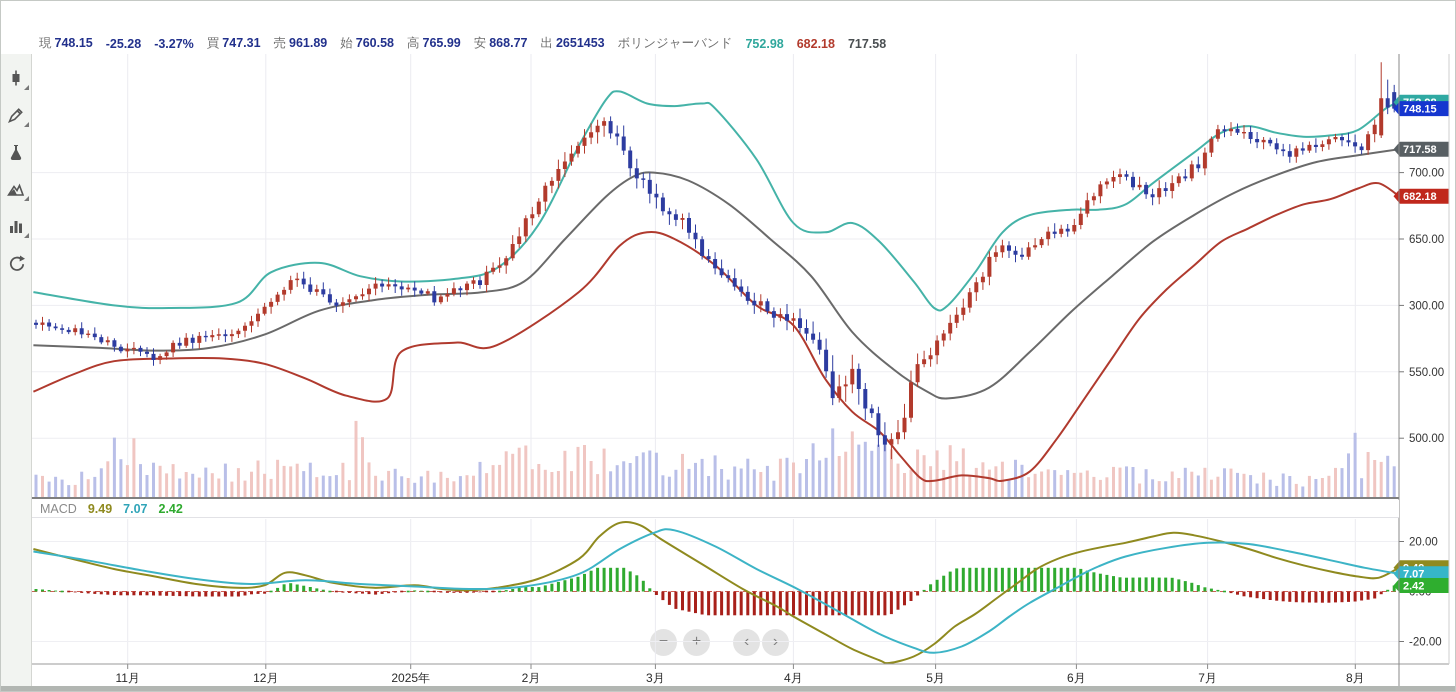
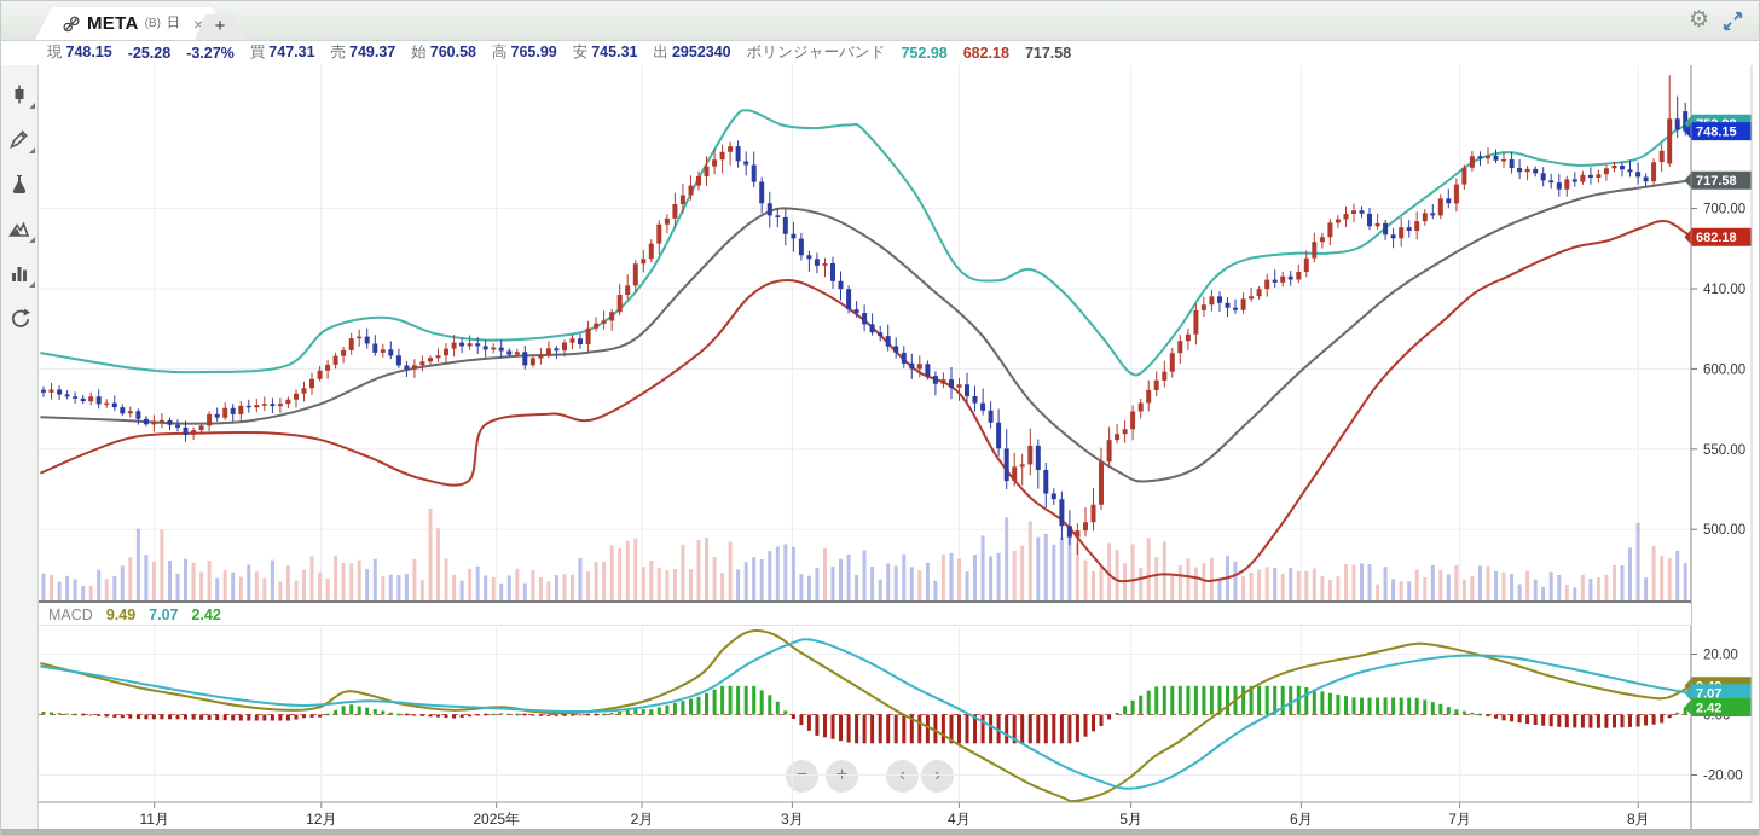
  700.00
- 650.00
+ 410.00
- 300.00
+ 600.00
  550.00
  500.00
  20.00
  -20.00
  11月
  12月
  2025年
  2月
  3月
  4月
  5月
  6月
  7月
  8月
  748.15
  717.58
  682.18
  7.07
  2.42
+ META
+ (B)
+ 日
+ ×
+ +
+ ⚙
  現
  748.15
  -25.28
  -3.27%
  買
  747.31
  売
- 961.89
+ 749.37
  始
  760.58
  高
  765.99
  安
- 868.77
+ 745.31
  出
- 2651453
+ 2952340
  ボリンジャーバンド
  752.98
  682.18
  717.58
  MACD
  9.49
  7.07
  2.42
